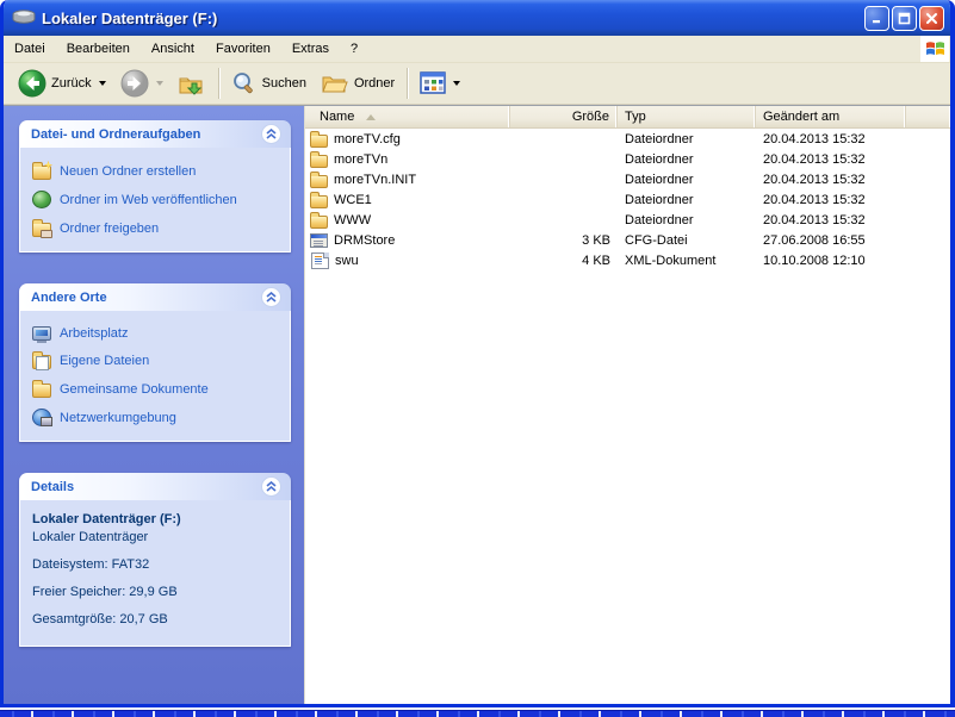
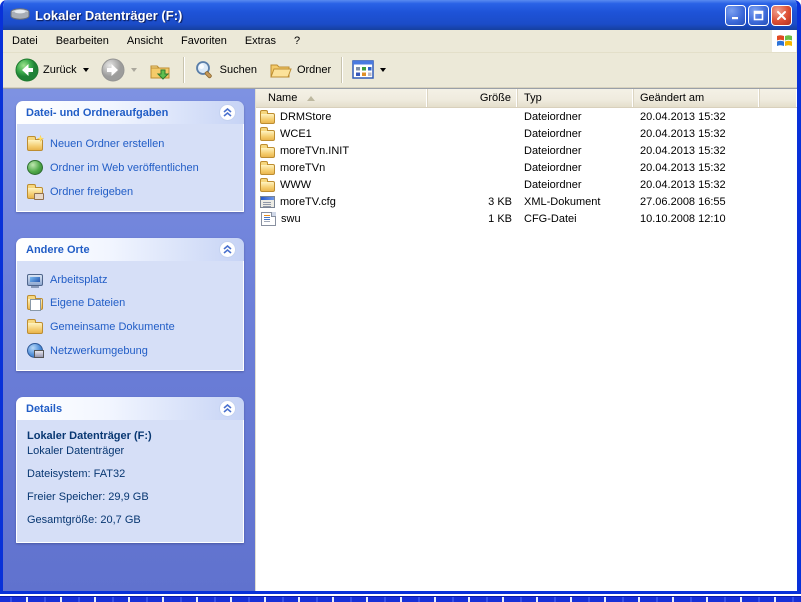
  Lokaler Datenträger (F:)
  Datei
  Bearbeiten
  Ansicht
  Favoriten
  Extras
  ?
  Zurück
  Suchen
  Ordner
  Datei- und Ordneraufgaben
  Neuen Ordner erstellen
  Ordner im Web veröffentlichen
  Ordner freigeben
  Andere Orte
  Arbeitsplatz
  Eigene Dateien
  Gemeinsame Dokumente
  Netzwerkumgebung
  Details
  Lokaler Datenträger (F:)
  Lokaler Datenträger
  Dateisystem: FAT32
  Freier Speicher: 29,9 GB
  Gesamtgröße: 20,7 GB
  Name
  Größe
  Typ
  Geändert am
- moreTV.cfg
+ DRMStore
  Dateiordner
  20.04.2013 15:32
- moreTVn
+ WCE1
  Dateiordner
  20.04.2013 15:32
  moreTVn.INIT
  Dateiordner
  20.04.2013 15:32
- WCE1
+ moreTVn
  Dateiordner
  20.04.2013 15:32
  WWW
  Dateiordner
  20.04.2013 15:32
- DRMStore
+ moreTV.cfg
  3 KB
- CFG-Datei
+ XML-Dokument
  27.06.2008 16:55
  swu
- 4 KB
+ 1 KB
- XML-Dokument
+ CFG-Datei
  10.10.2008 12:10
